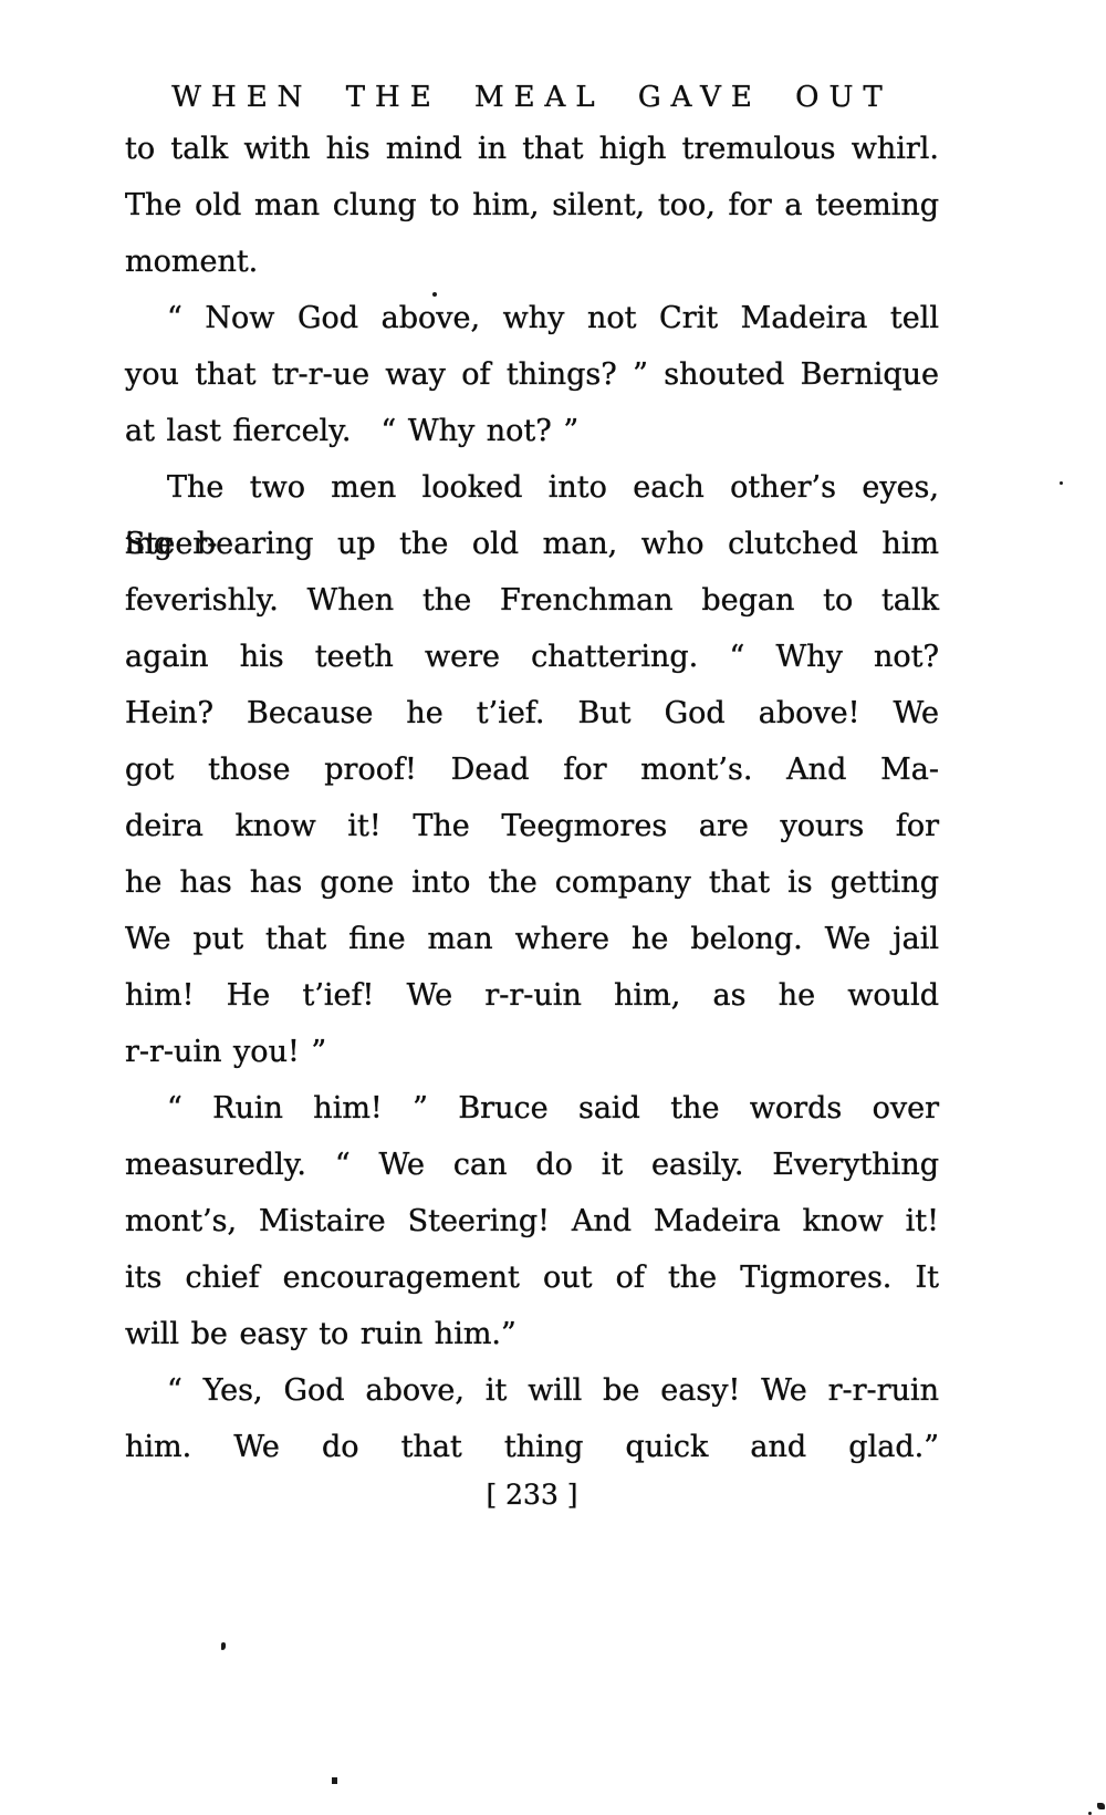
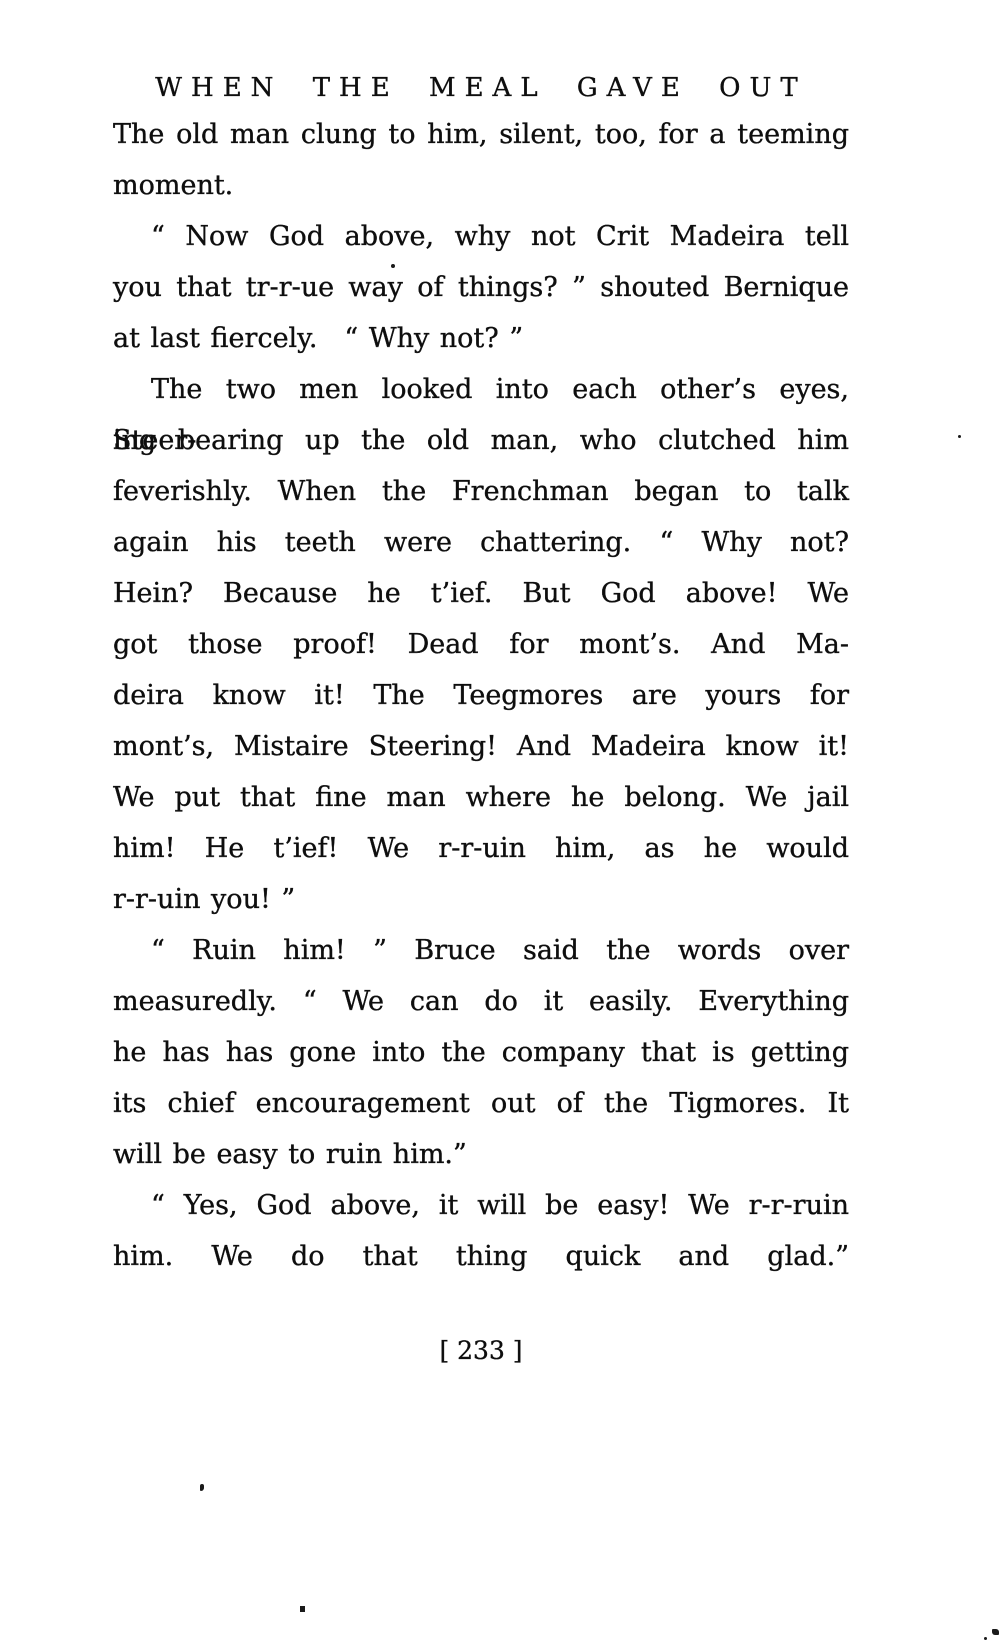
  WHEN THE MEAL GAVE OUT
- to talk with his mind in that high tremulous whirl.
  The old man clung to him, silent, too, for a teeming
  moment.
  “ Now God above, why not Crit Madeira tell
  you that tr-r-ue way of things? ” shouted Bernique
  at last fiercely. “ Why not? ”
  The two men looked into each other’s eyes, Steer-
  ing bearing up the old man, who clutched him
  feverishly. When the Frenchman began to talk
  again his teeth were chattering. “ Why not?
  Hein? Because he t’ief. But God above! We
  got those proof! Dead for mont’s. And Ma-
  deira know it! The Teegmores are yours for
- he has has gone into the company that is getting
+ mont’s, Mistaire Steering! And Madeira know it!
  We put that fine man where he belong. We jail
  him! He t’ief! We r-r-uin him, as he would
  r-r-uin you! ”
  “ Ruin him! ” Bruce said the words over
  measuredly. “ We can do it easily. Everything
- mont’s, Mistaire Steering! And Madeira know it!
+ he has has gone into the company that is getting
  its chief encouragement out of the Tigmores. It
  will be easy to ruin him.”
  “ Yes, God above, it will be easy! We r-r-ruin
  him. We do that thing quick and glad.”
  [ 233 ]
